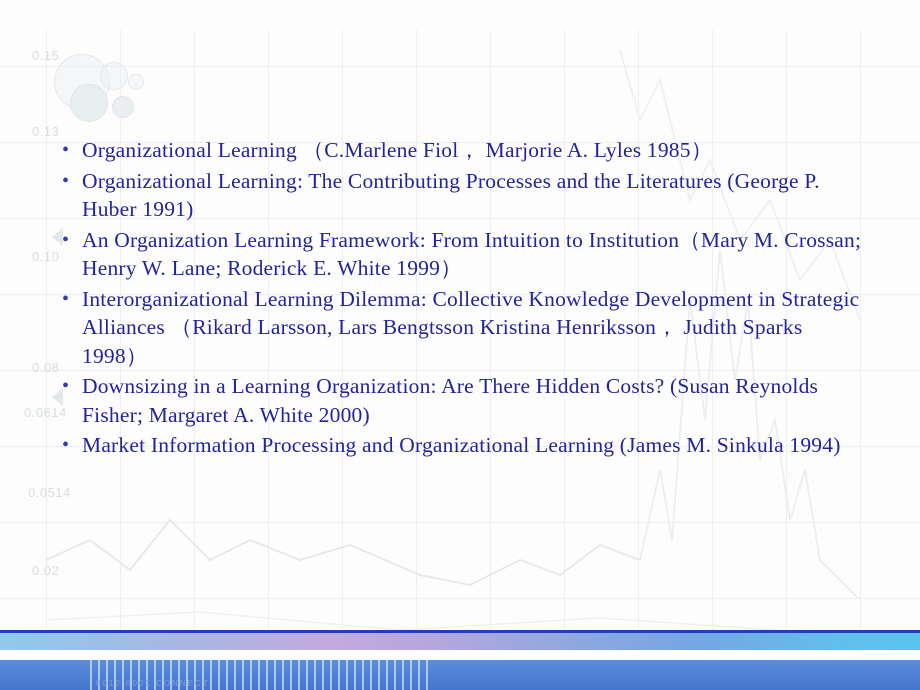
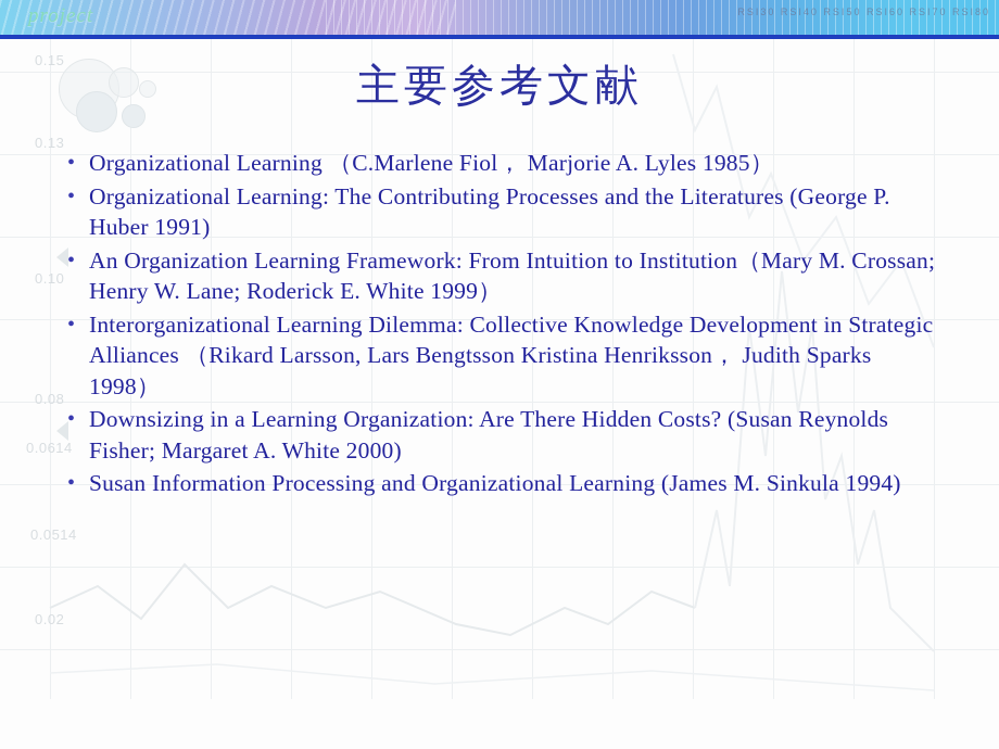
  0.15
  0.13
  0.10
  0.08
  0.0614
  0.0514
  0.02
+ project
+ RSI30 RSI40 RSI50 RSI60 RSI70 RSI80
+ 主要参考文献
  •
  Organizational Learning （C.Marlene Fiol， Marjorie A. Lyles 1985）
  •
  Organizational Learning: The Contributing Processes and the Literatures (George P. Huber 1991)
  •
  An Organization Learning Framework: From Intuition to Institution（Mary M. Crossan; Henry W. Lane; Roderick E. White 1999）
  •
  Interorganizational Learning Dilemma: Collective Knowledge Development in Strategic Alliances （Rikard Larsson, Lars Bengtsson Kristina Henriksson， Judith Sparks 1998）
  •
  Downsizing in a Learning Organization: Are There Hidden Costs? (Susan Reynolds Fisher; Margaret A. White 2000)
  •
- Market Information Processing and Organizational Learning (James M. Sinkula 1994)
+ Susan Information Processing and Organizational Learning (James M. Sinkula 1994)
- 0012 0001 CONNECT
